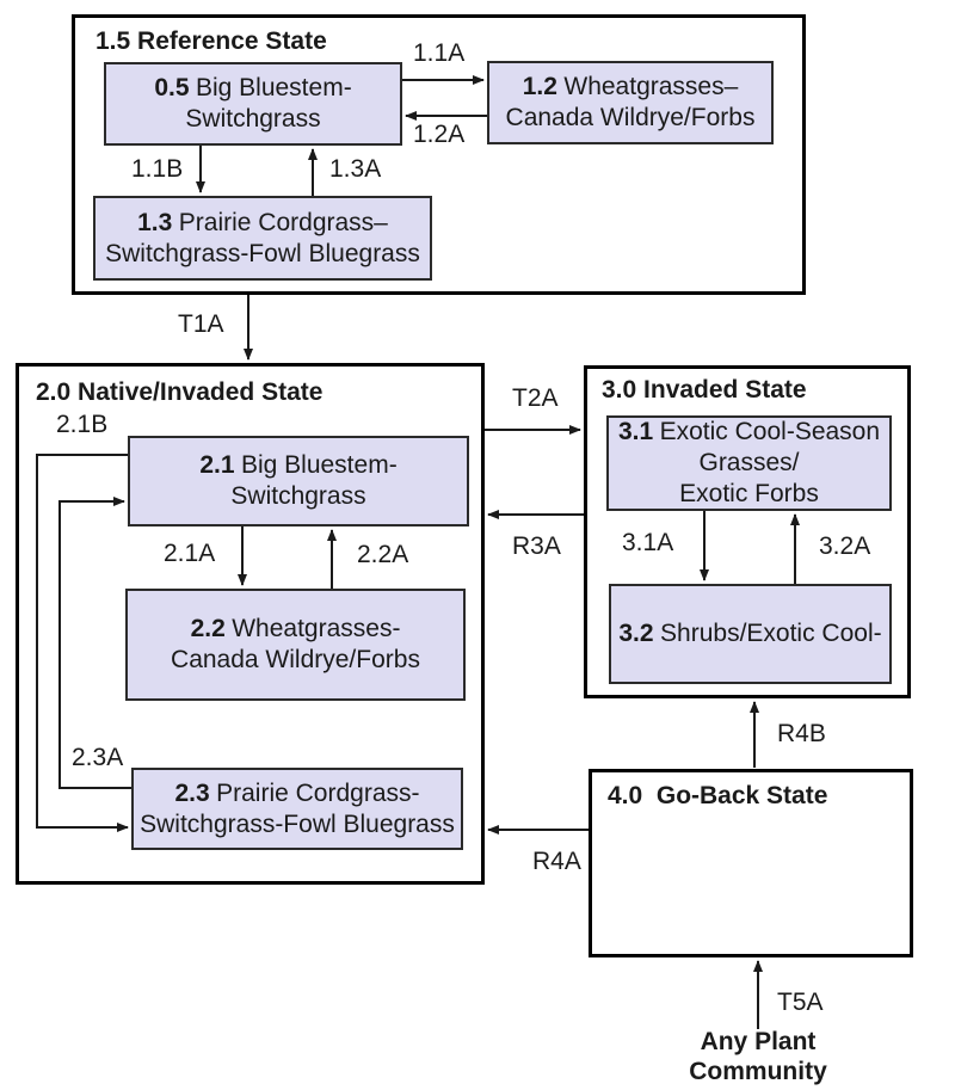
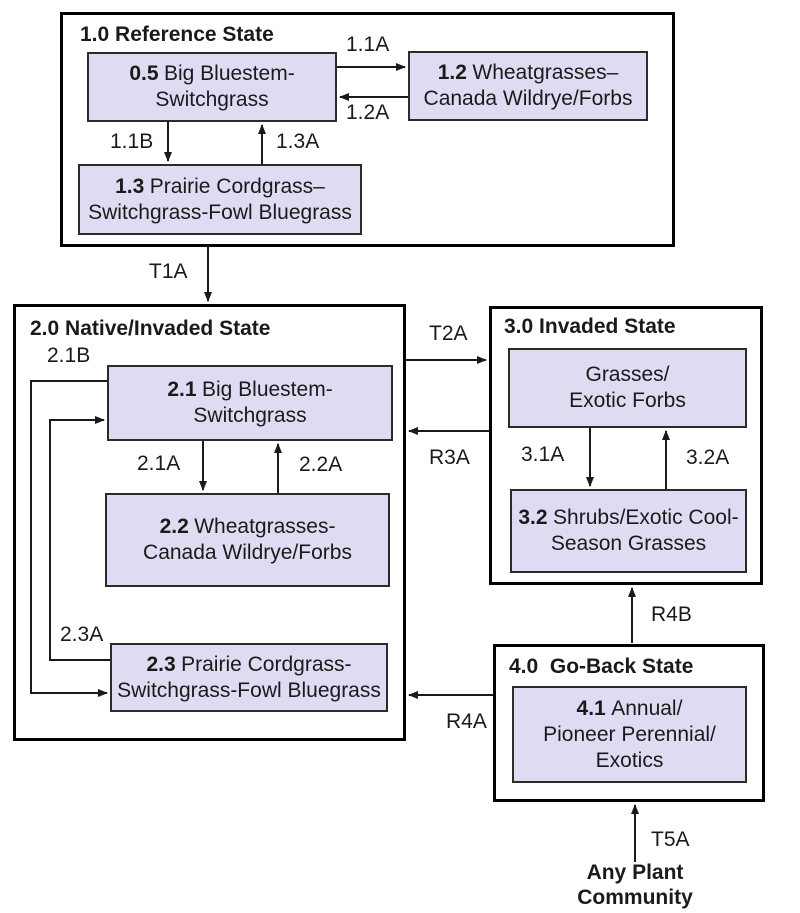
- 1.5 Reference State
+ 1.0 Reference State
  2.0 Native/Invaded State
  3.0 Invaded State
  4.0 Go-Back State
  0.5 Big Bluestem-
  Switchgrass
  1.2 Wheatgrasses–
  Canada Wildrye/Forbs
  1.3 Prairie Cordgrass–
  Switchgrass-Fowl Bluegrass
  2.1 Big Bluestem-
  Switchgrass
  2.2 Wheatgrasses-
  Canada Wildrye/Forbs
  2.3 Prairie Cordgrass-
  Switchgrass-Fowl Bluegrass
- 3.1 Exotic Cool-Season
  Grasses/
  Exotic Forbs
  3.2 Shrubs/Exotic Cool-
+ Season Grasses
+ 4.1 Annual/
+ Pioneer Perennial/
+ Exotics
  1.1A
  1.2A
  1.1B
  1.3A
  T1A
  T2A
  R3A
  2.1B
  2.1A
  2.2A
  2.3A
  3.1A
  3.2A
  R4B
  R4A
  T5A
  Any Plant
  Community
